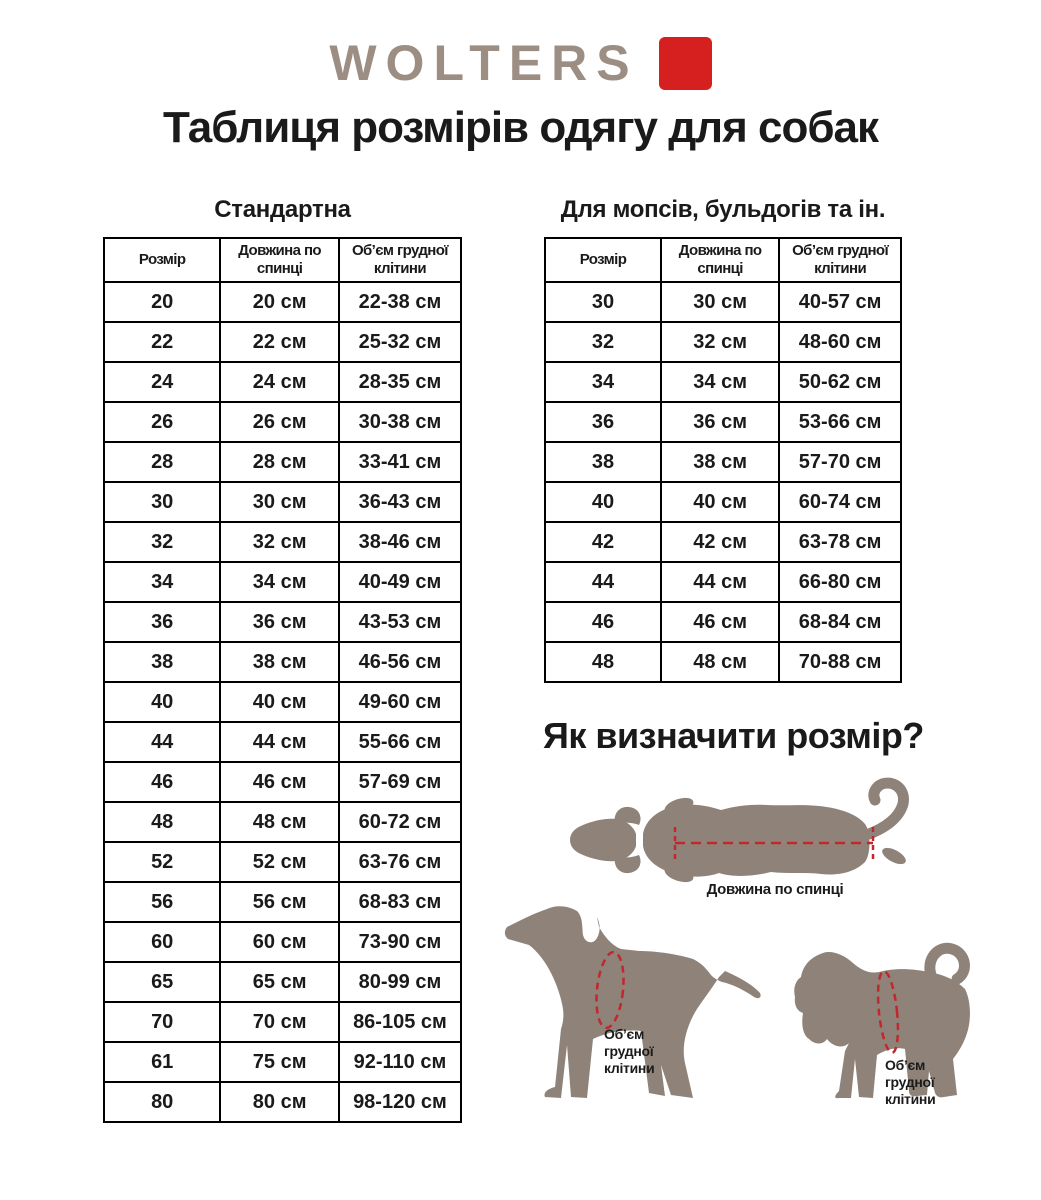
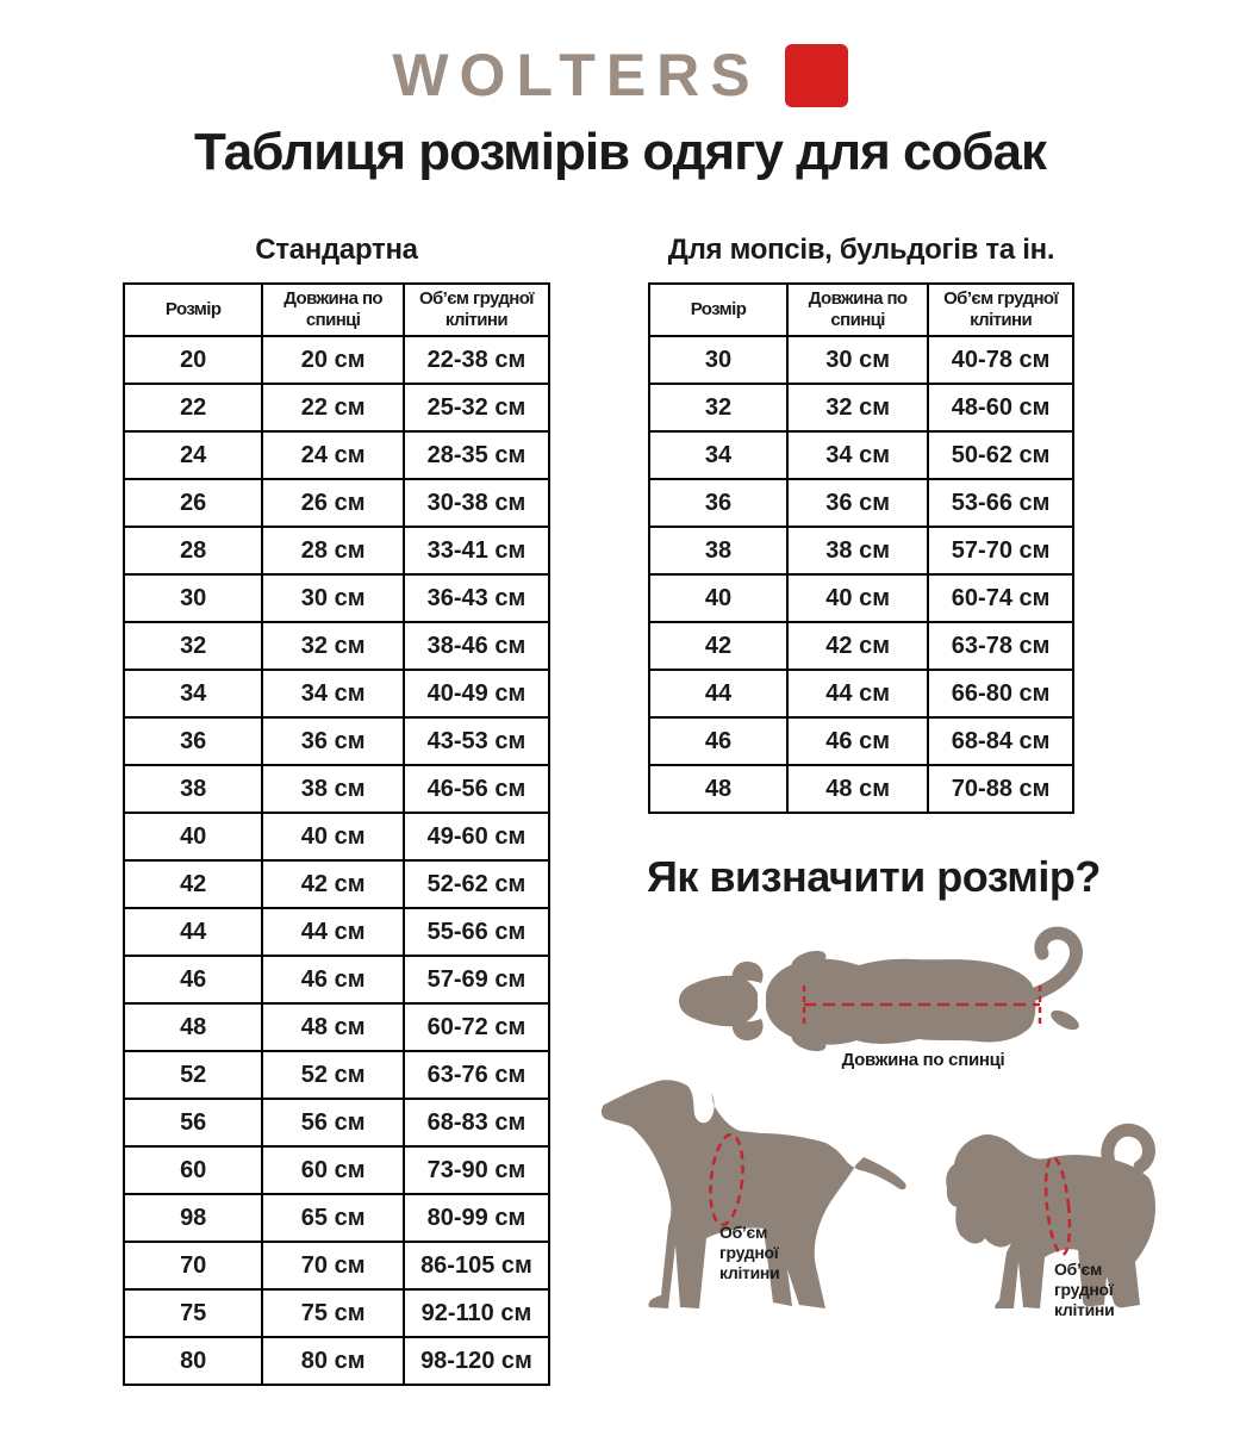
  WOLTERS
  Таблиця розмірів одягу для собак
  Стандартна
  Розмір	Довжина по спинці	Об’єм грудної клітини
  20	20 см	22-38 см
  22	22 см	25-32 см
  24	24 см	28-35 см
  26	26 см	30-38 см
  28	28 см	33-41 см
  30	30 см	36-43 см
  32	32 см	38-46 см
  34	34 см	40-49 см
  36	36 см	43-53 см
  38	38 см	46-56 см
  40	40 см	49-60 см
+ 42	42 см	52-62 см
  44	44 см	55-66 см
  46	46 см	57-69 см
  48	48 см	60-72 см
  52	52 см	63-76 см
  56	56 см	68-83 см
  60	60 см	73-90 см
- 65	65 см	80-99 см
+ 98	65 см	80-99 см
  70	70 см	86-105 см
- 61	75 см	92-110 см
+ 75	75 см	92-110 см
  80	80 см	98-120 см
  Для мопсів, бульдогів та ін.
  Розмір	Довжина по спинці	Об’єм грудної клітини
- 30	30 см	40-57 см
+ 30	30 см	40-78 см
  32	32 см	48-60 см
  34	34 см	50-62 см
  36	36 см	53-66 см
  38	38 см	57-70 см
  40	40 см	60-74 см
  42	42 см	63-78 см
  44	44 см	66-80 см
  46	46 см	68-84 см
  48	48 см	70-88 см
  Як визначити розмір?
  Довжина по спинці
  Об’єм грудної клітини
  Об’єм грудної клітини
